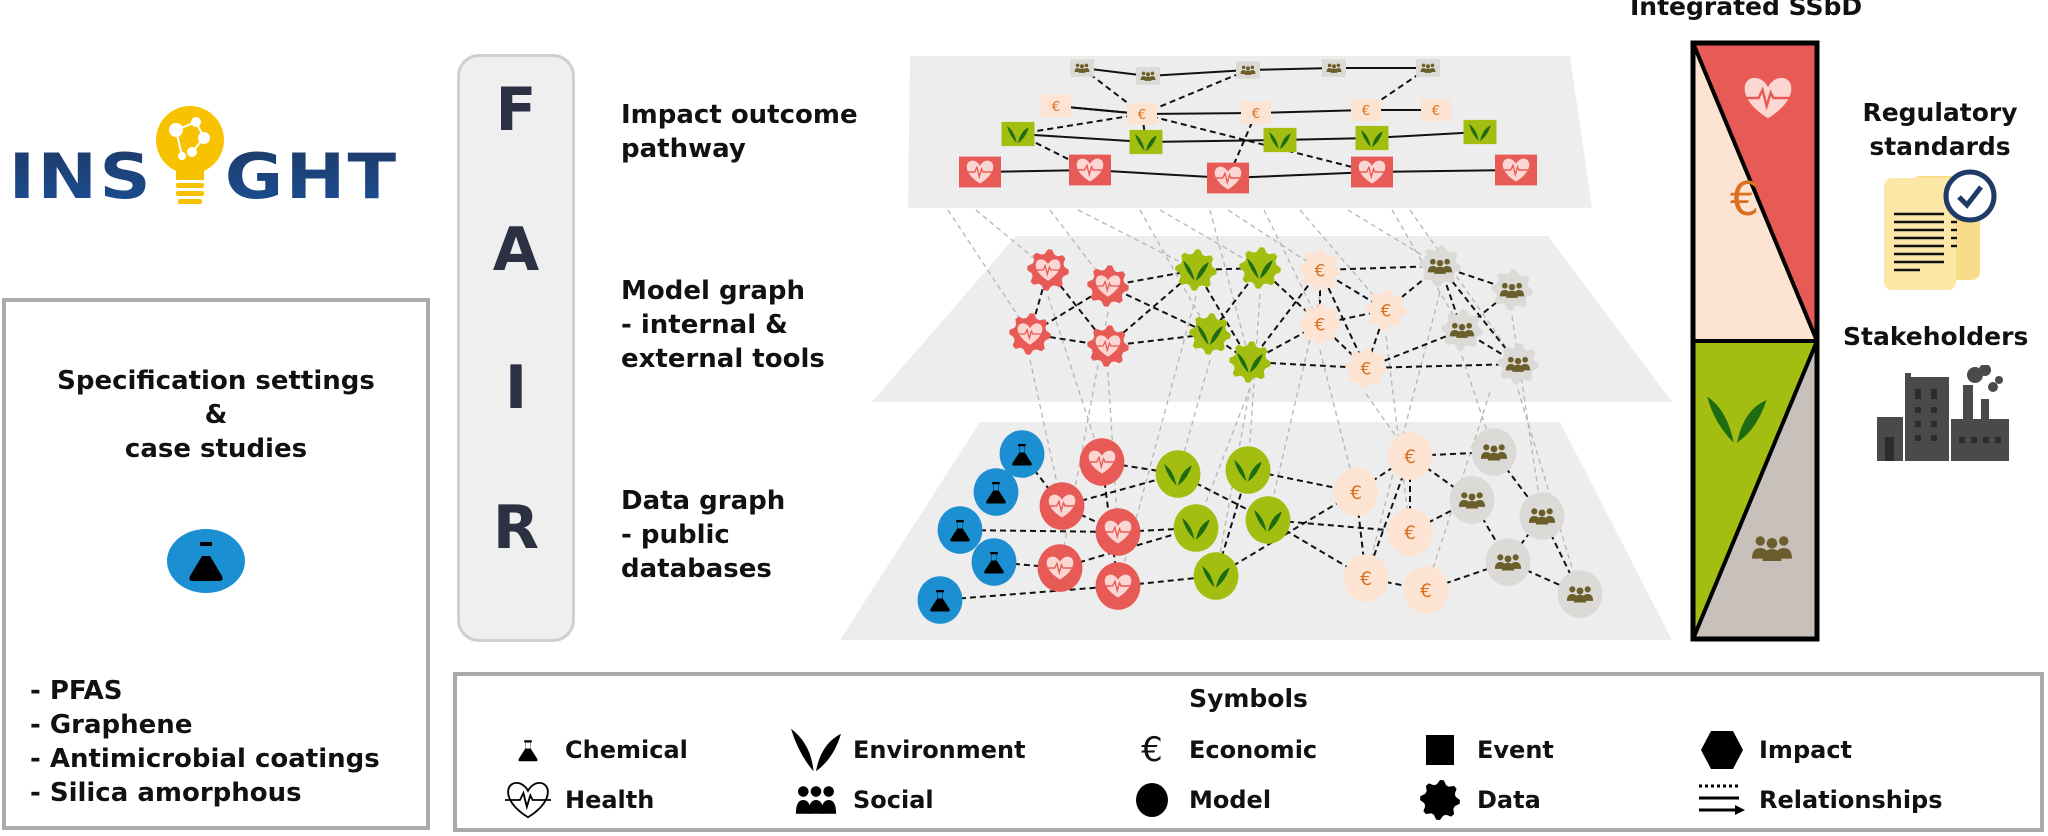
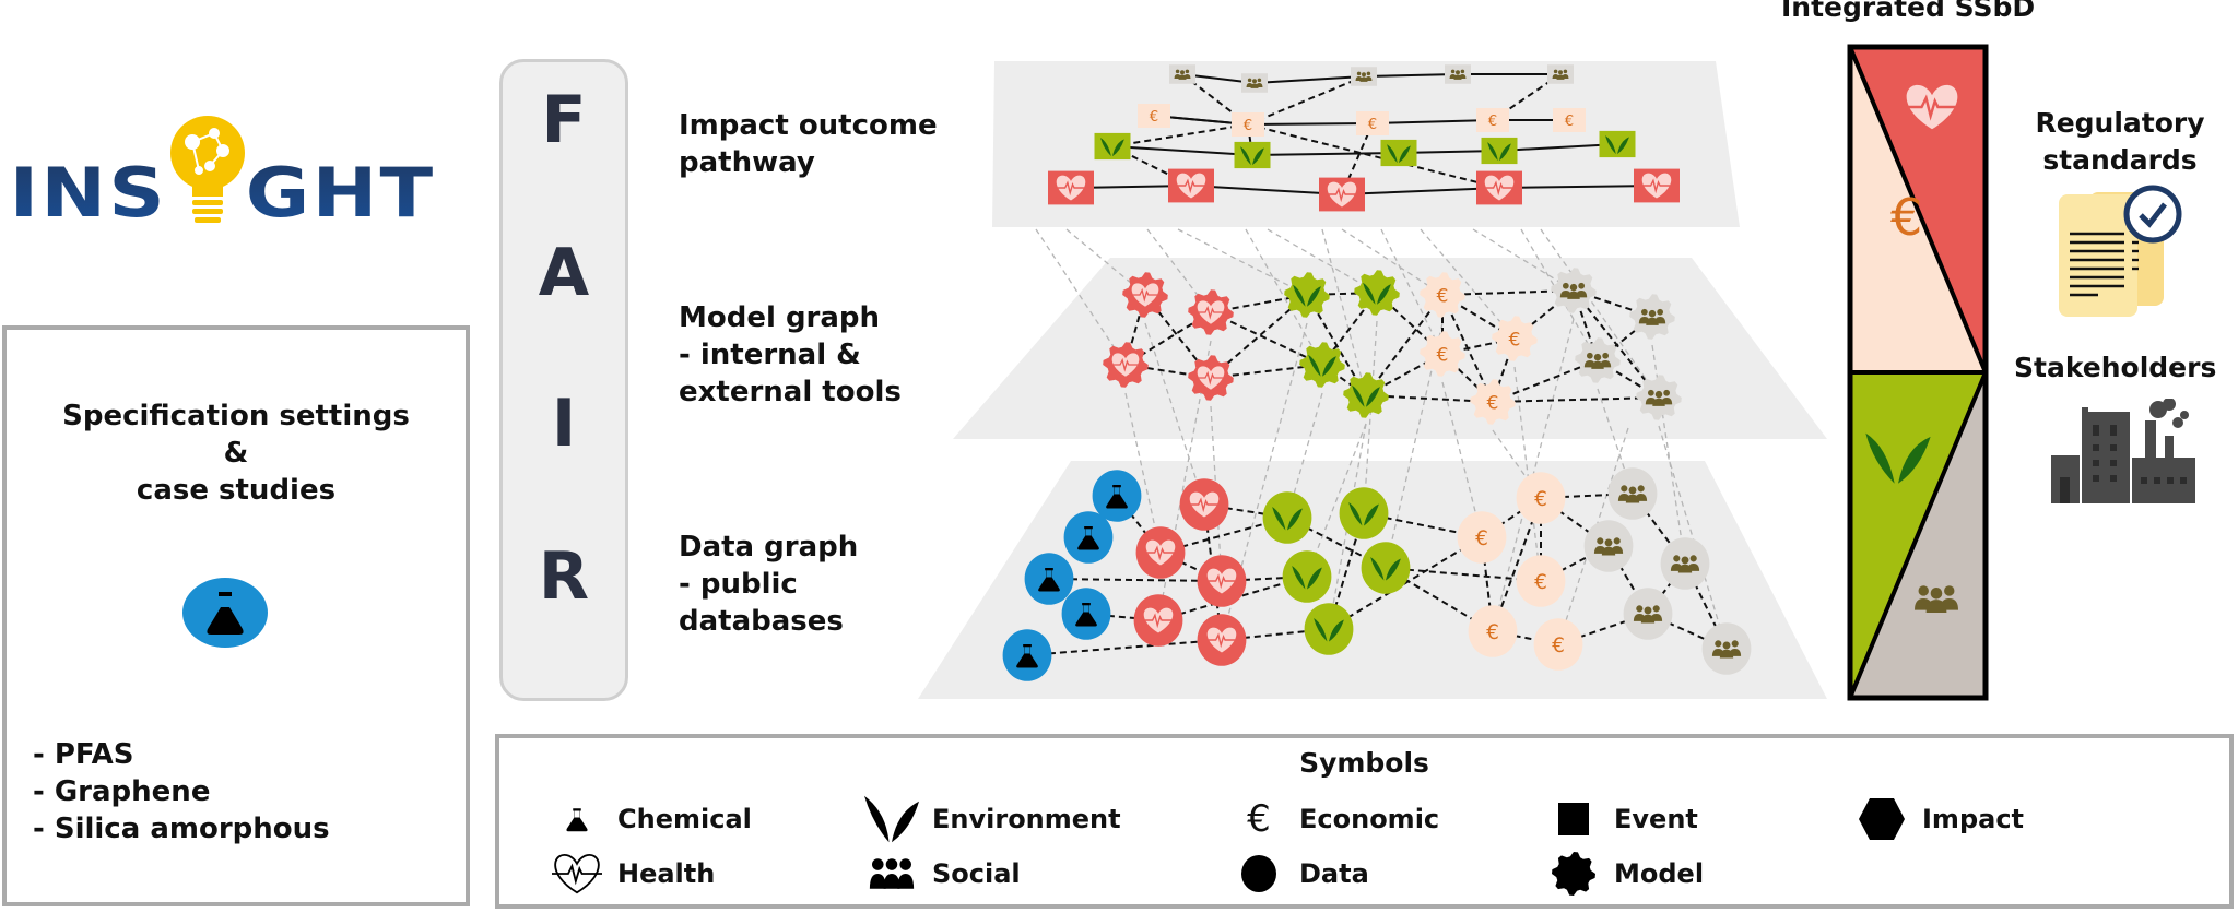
  INS
  GHT
  Specification settings
  &
  case studies
  - PFAS
  - Graphene
- - Antimicrobial coatings
  - Silica amorphous
  F
  A
  I
  R
  Impact outcome
  pathway
  Model graph
  - internal &
  external tools
  Data graph
  - public
  databases
  Integrated SSbD
  €
  Regulatory
  standards
  Stakeholders
  Symbols
  Chemical
  Health
  Environment
  Social
  €
  Economic
- Model
+ Data
  Event
- Data
+ Model
  Impact
- Relationships
